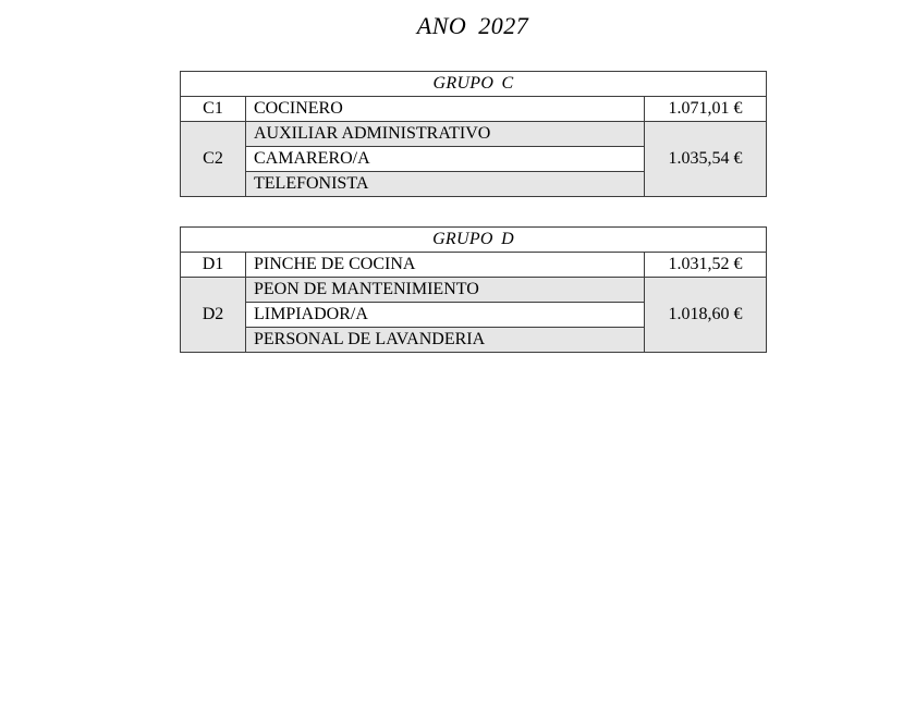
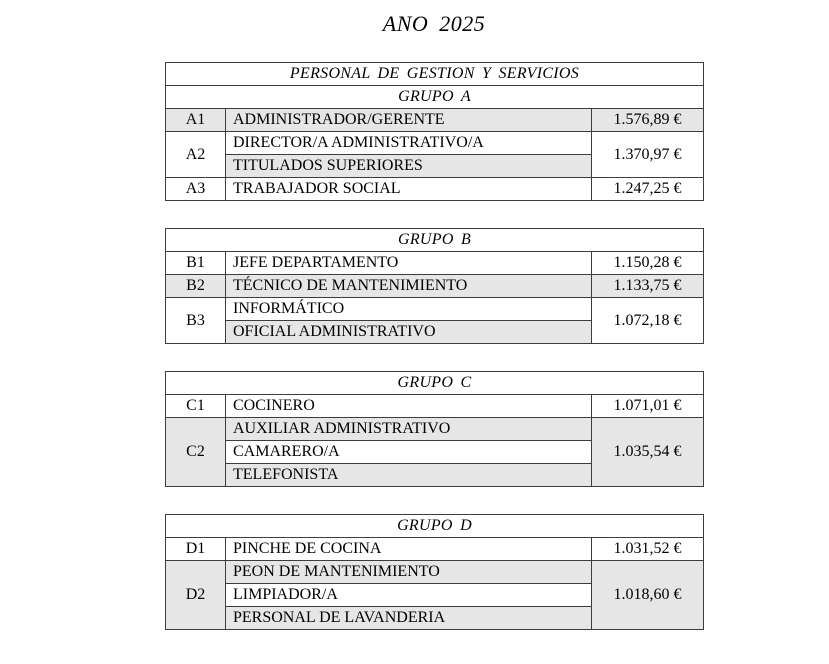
- ANO 2027
+ ANO 2025
+ PERSONAL DE GESTION Y SERVICIOS
+ GRUPO A
+ A1	ADMINISTRADOR/GERENTE	1.576,89 €
+ A2	DIRECTOR/A ADMINISTRATIVO/A	1.370,97 €
+ TITULADOS SUPERIORES
+ A3	TRABAJADOR SOCIAL	1.247,25 €
+ GRUPO B
+ B1	JEFE DEPARTAMENTO	1.150,28 €
+ B2	TÉCNICO DE MANTENIMIENTO	1.133,75 €
+ B3	INFORMÁTICO	1.072,18 €
+ OFICIAL ADMINISTRATIVO
  GRUPO C
  C1	COCINERO	1.071,01 €
  C2	AUXILIAR ADMINISTRATIVO	1.035,54 €
  CAMARERO/A
  TELEFONISTA
  GRUPO D
  D1	PINCHE DE COCINA	1.031,52 €
  D2	PEON DE MANTENIMIENTO	1.018,60 €
  LIMPIADOR/A
  PERSONAL DE LAVANDERIA
